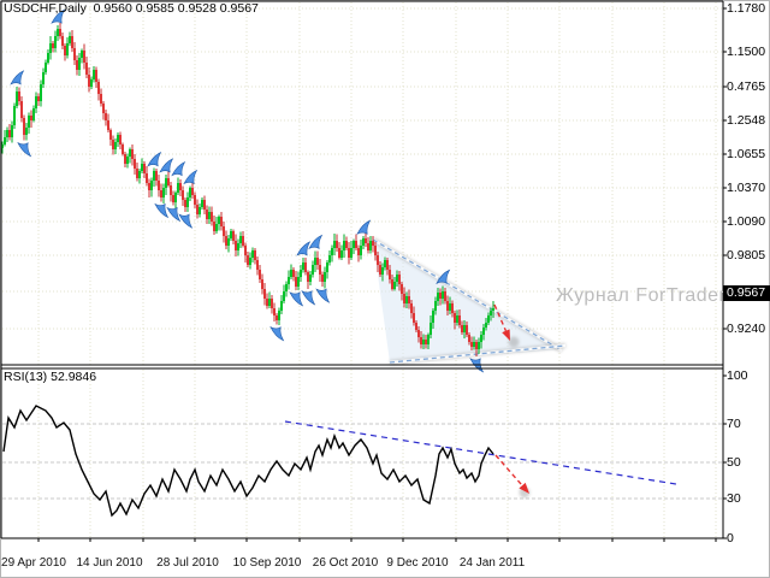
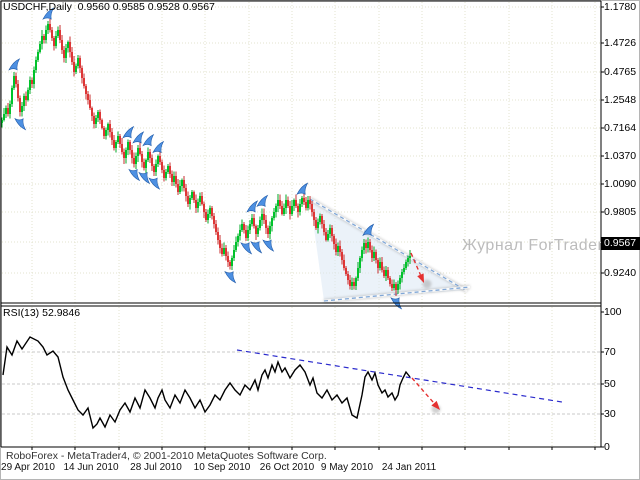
  USDCHF,Daily 0.9560 0.9585 0.9528 0.9567
  Журнал ForTrader
  RSI(13) 52.9846
+ RoboForex - MetaTrader4, © 2001-2010 MetaQuotes Software Corp.
  0.9567
  1.1780
- 1.1500
+ 1.4726
  0.4765
  1.2548
- 1.0655
+ 0.7164
  1.0370
  1.0090
  0.9805
  0.9240
  100
  70
  50
  30
  0
  29 Apr 2010
  14 Jun 2010
  28 Jul 2010
  10 Sep 2010
  26 Oct 2010
- 9 Dec 2010
+ 9 May 2010
  24 Jan 2011
